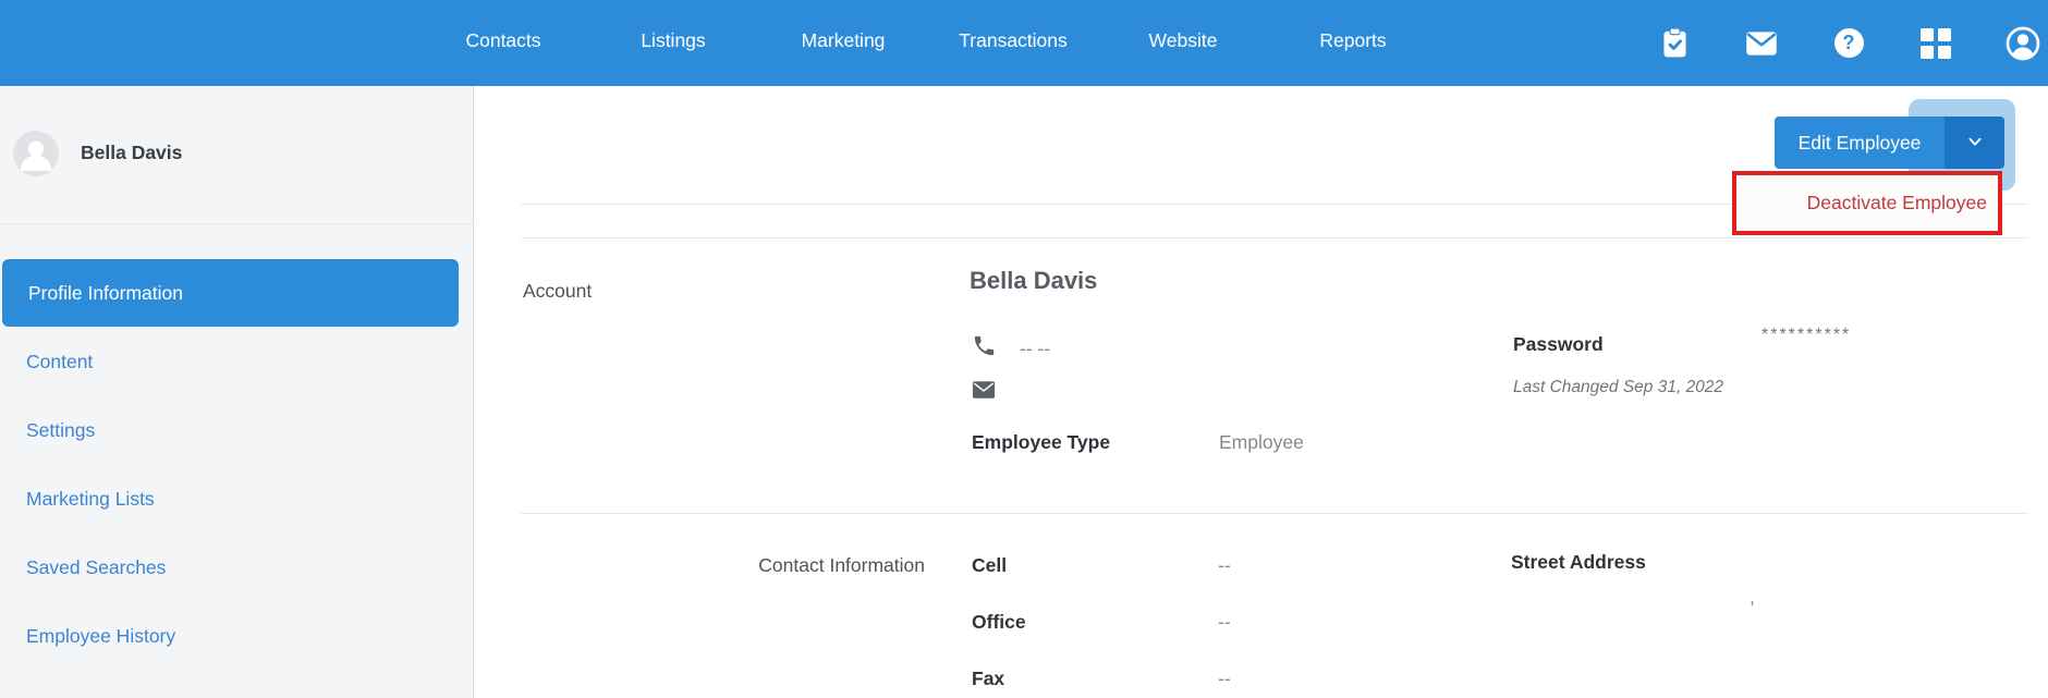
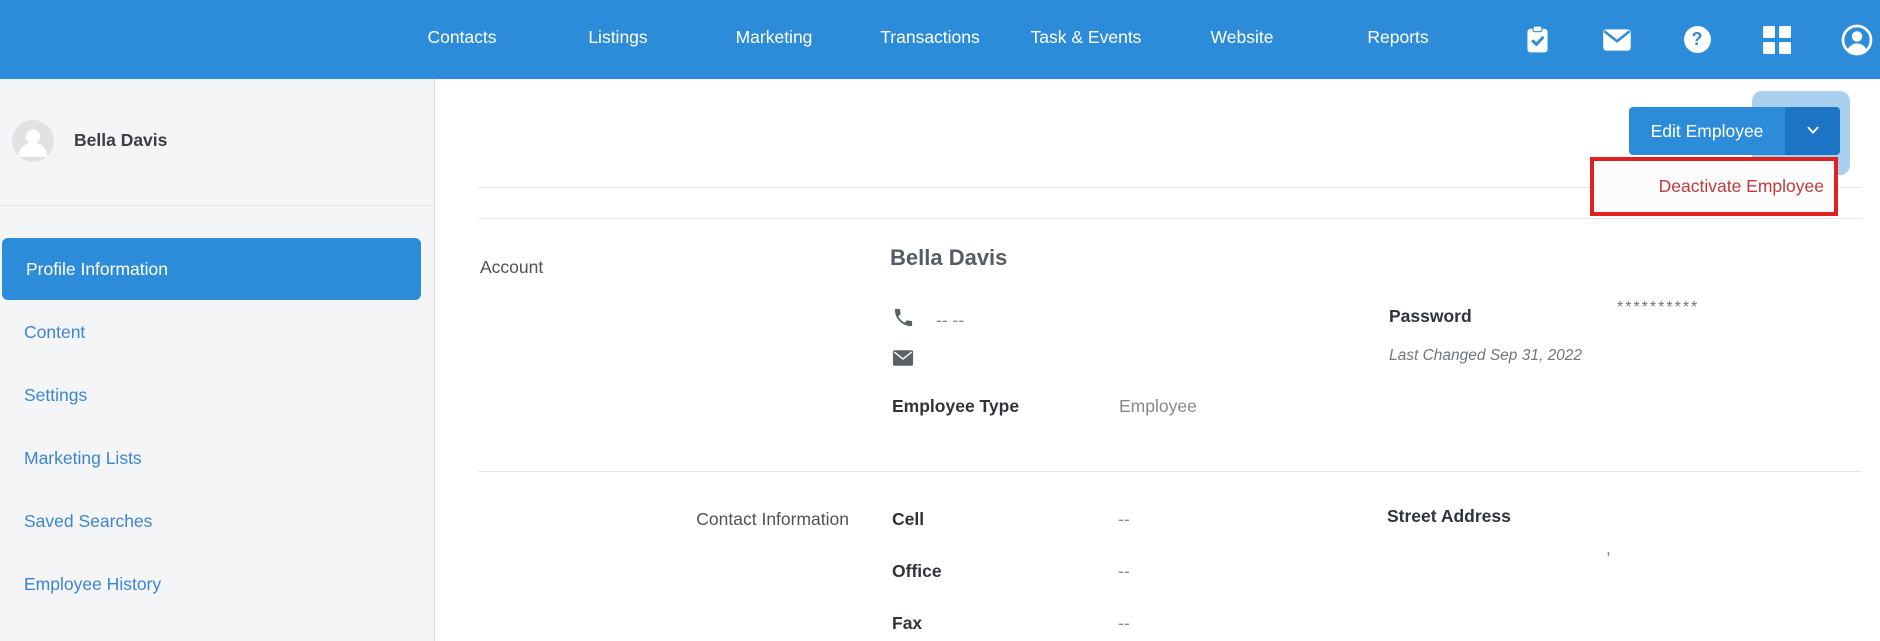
  Contacts
  Listings
  Marketing
  Transactions
+ Task & Events
  Website
  Reports
  ?
  Bella Davis
  Profile Information
  Content
  Settings
  Marketing Lists
  Saved Searches
  Employee History
  Edit Employee
  Deactivate Employee
  Account
  Bella Davis
  -- --
  Employee Type
  Employee
  Password
  **********
  Last Changed Sep 31, 2022
  Contact Information
  Cell
  --
  Office
  --
  Fax
  --
  Street Address
  ,
